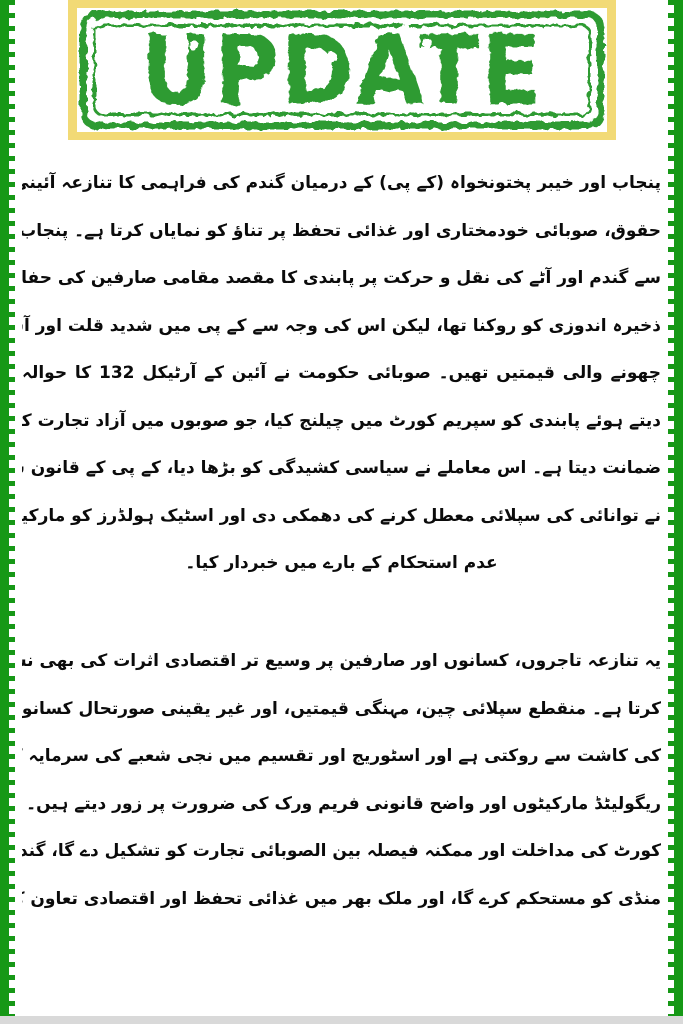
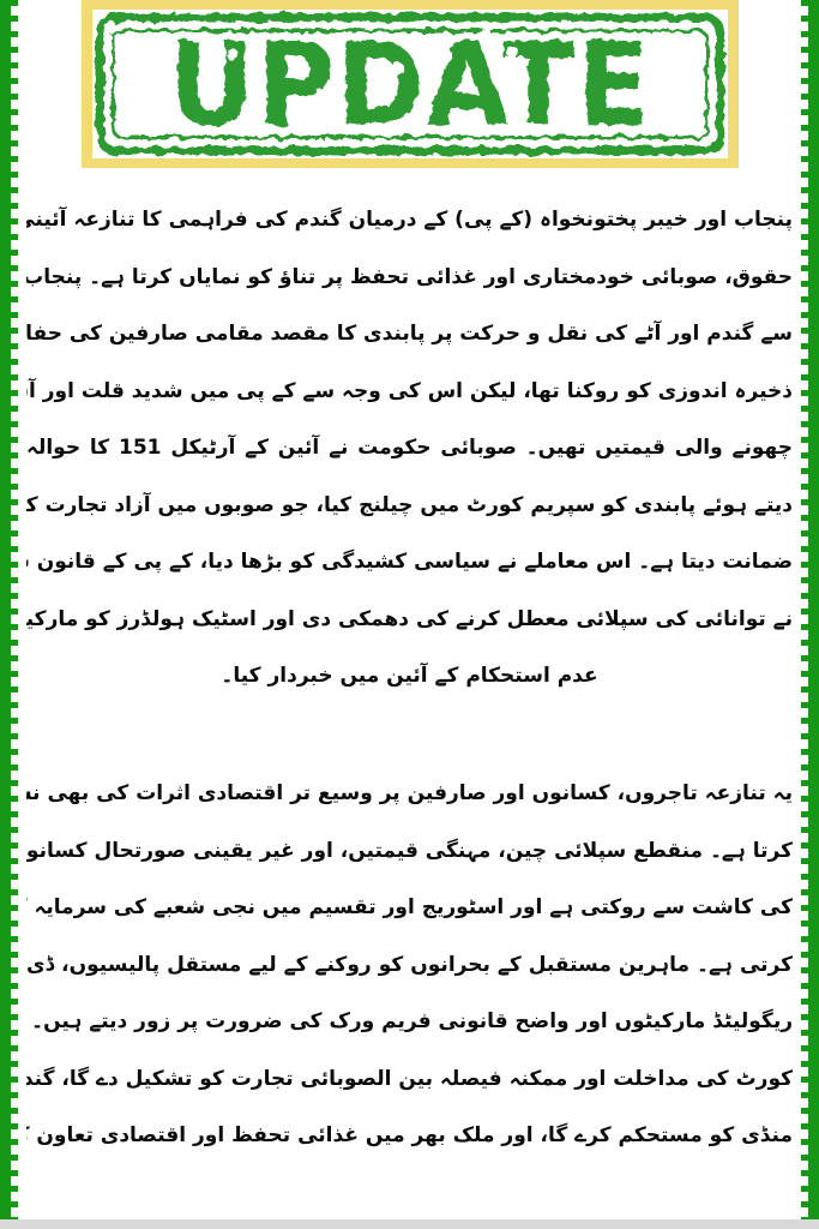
  پنجاب اور خیبر پختونخواہ (کے پی) کے درمیان گندم کی فراہمی کا تنازعہ آئین
  حقوق، صوبائی خودمختاری اور غذائی تحفظ پر تناؤ کو نمایاں کرتا ہے۔ پنجاب
  سے گندم اور آٹے کی نقل و حرکت پر پابندی کا مقصد مقامی صارفین کی حفا
  ذخیرہ اندوزی کو روکنا تھا، لیکن اس کی وجہ سے کے پی میں شدید قلت اور آ
- چھونے والی قیمتیں تھیں۔ صوبائی حکومت نے آئین کے آرٹیکل 132 کا حوالہ
+ چھونے والی قیمتیں تھیں۔ صوبائی حکومت نے آئین کے آرٹیکل 151 کا حوالہ
  دیتے ہوئے پابندی کو سپریم کورٹ میں چیلنج کیا، جو صوبوں میں آزاد تجارت ک
  ضمانت دیتا ہے۔ اس معاملے نے سیاسی کشیدگی کو بڑھا دیا، کے پی کے قانون
  نے توانائی کی سپلائی معطل کرنے کی دھمکی دی اور اسٹیک ہولڈرز کو مارکی
- عدم استحکام کے بارے میں خبردار کیا۔
+ عدم استحکام کے آئین میں خبردار کیا۔
  یہ تنازعہ تاجروں، کسانوں اور صارفین پر وسیع تر اقتصادی اثرات کی بھی ن
  کرتا ہے۔ منقطع سپلائی چین، مہنگی قیمتیں، اور غیر یقینی صورتحال کسانو
  کی کاشت سے روکتی ہے اور اسٹوریج اور تقسیم میں نجی شعبے کی سرمایہ
+ کرتی ہے۔ ماہرین مستقبل کے بحرانوں کو روکنے کے لیے مستقل پالیسیوں، ڈی
  ریگولیٹڈ مارکیٹوں اور واضح قانونی فریم ورک کی ضرورت پر زور دیتے ہیں۔
  کورٹ کی مداخلت اور ممکنہ فیصلہ بین الصوبائی تجارت کو تشکیل دے گا، گند
  منڈی کو مستحکم کرے گا، اور ملک بھر میں غذائی تحفظ اور اقتصادی تعاون
